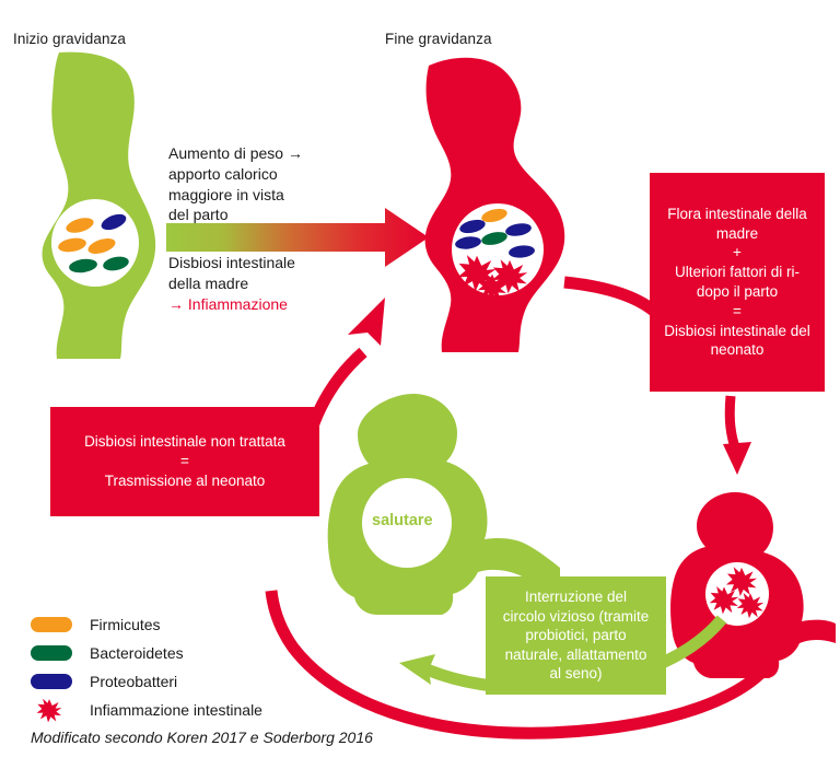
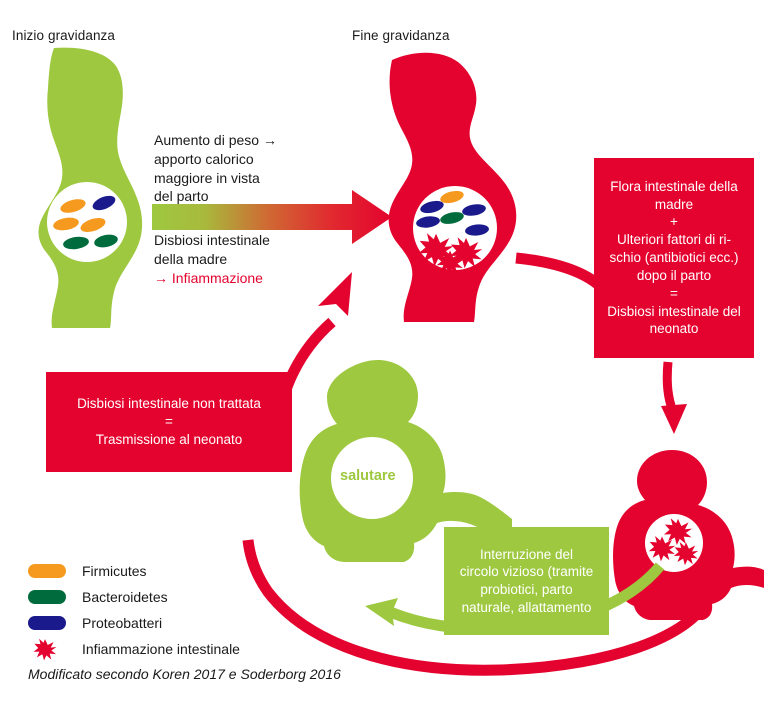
  Inizio gravidanza
  Fine gravidanza
  Aumento di peso →
  apporto calorico
  maggiore in vista
  del parto
  Disbiosi intestinale
  della madre
  → Infiammazione
  Flora intestinale della
  madre
  +
  Ulteriori fattori di ri-
+ schio (antibiotici ecc.)
  dopo il parto
  =
  Disbiosi intestinale del
  neonato
  Disbiosi intestinale non trattata
  =
  Trasmissione al neonato
  Interruzione del
  circolo vizioso (tramite
  probiotici, parto
  naturale, allattamento
- al seno)
  salutare
  Firmicutes
  Bacteroidetes
  Proteobatteri
  Infiammazione intestinale
  Modificato secondo Koren 2017 e Soderborg 2016
